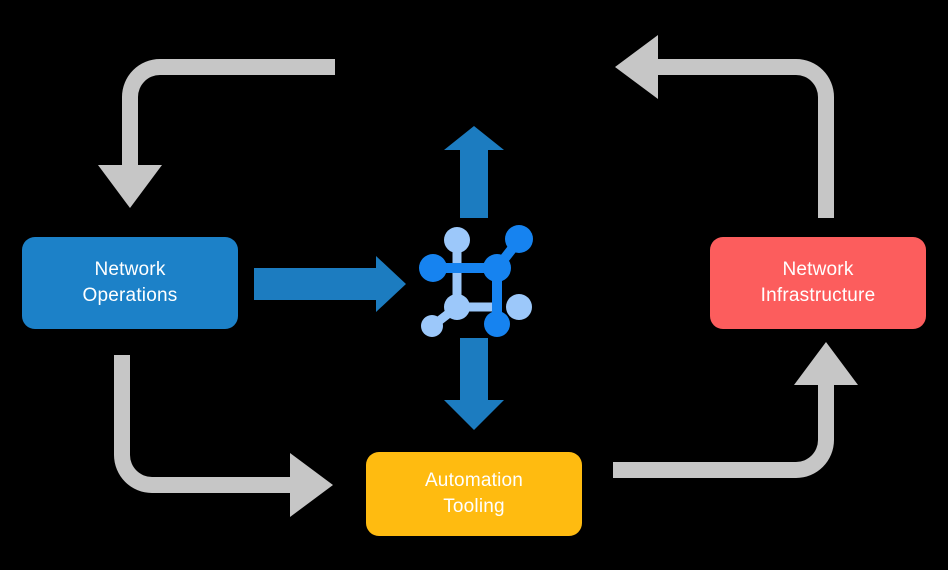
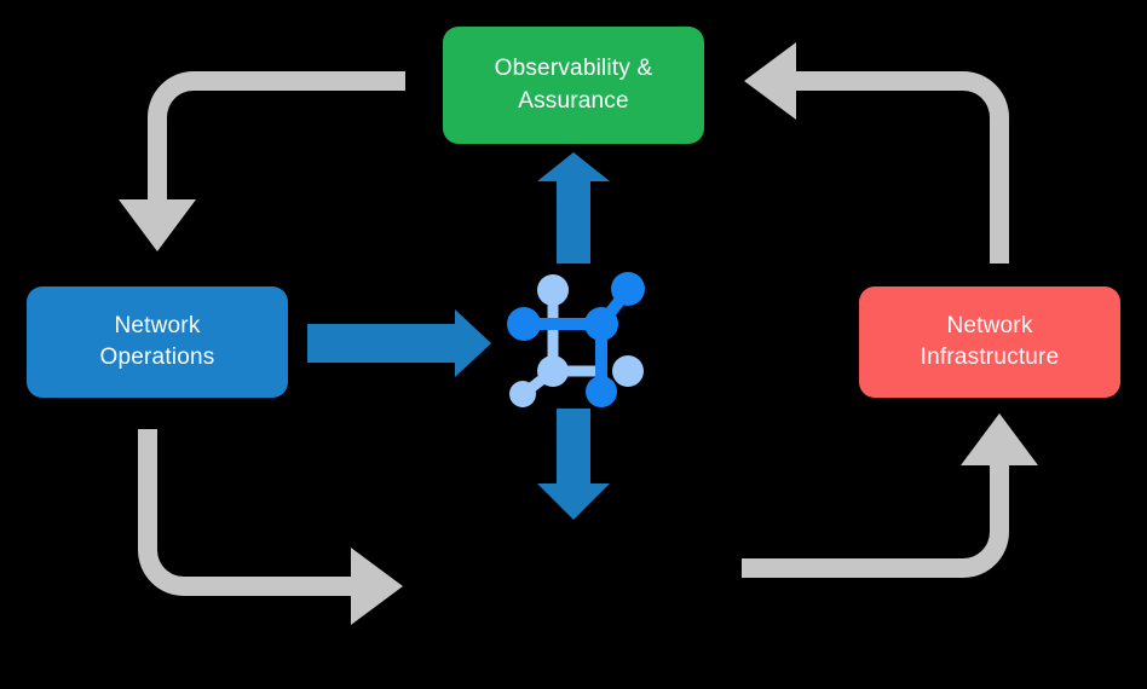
+ Observability &
+ Assurance
  Network
  Operations
  Network
  Infrastructure
- Automation
- Tooling
